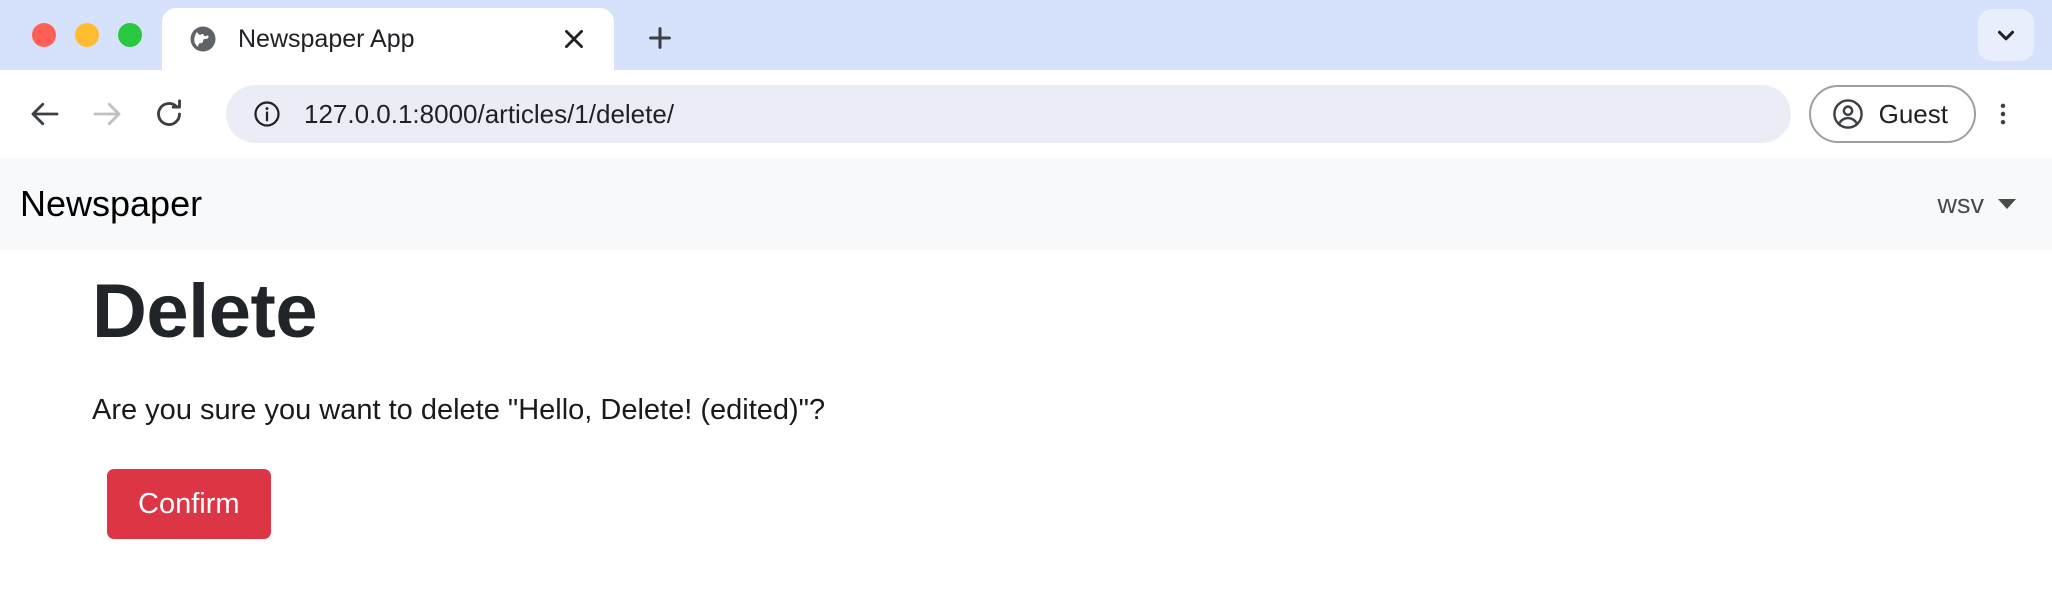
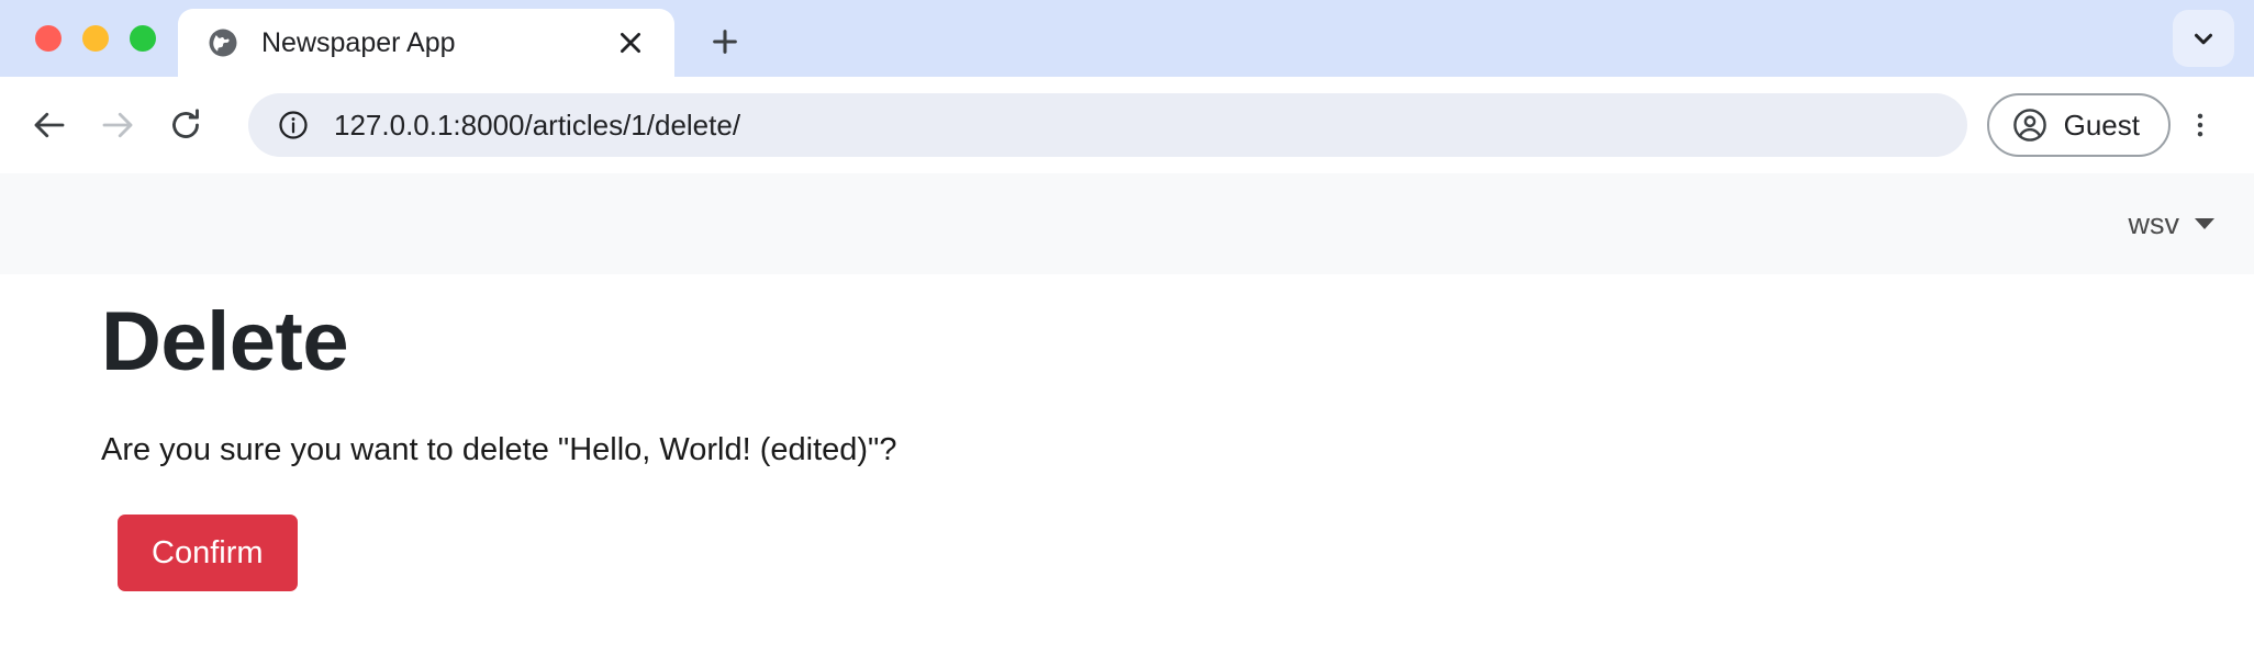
  Newspaper App
  127.0.0.1:8000/articles/1/delete/
  Guest
- Newspaper
  wsv
  Delete
- Are you sure you want to delete "Hello, Delete! (edited)"?
+ Are you sure you want to delete "Hello, World! (edited)"?
  Confirm
